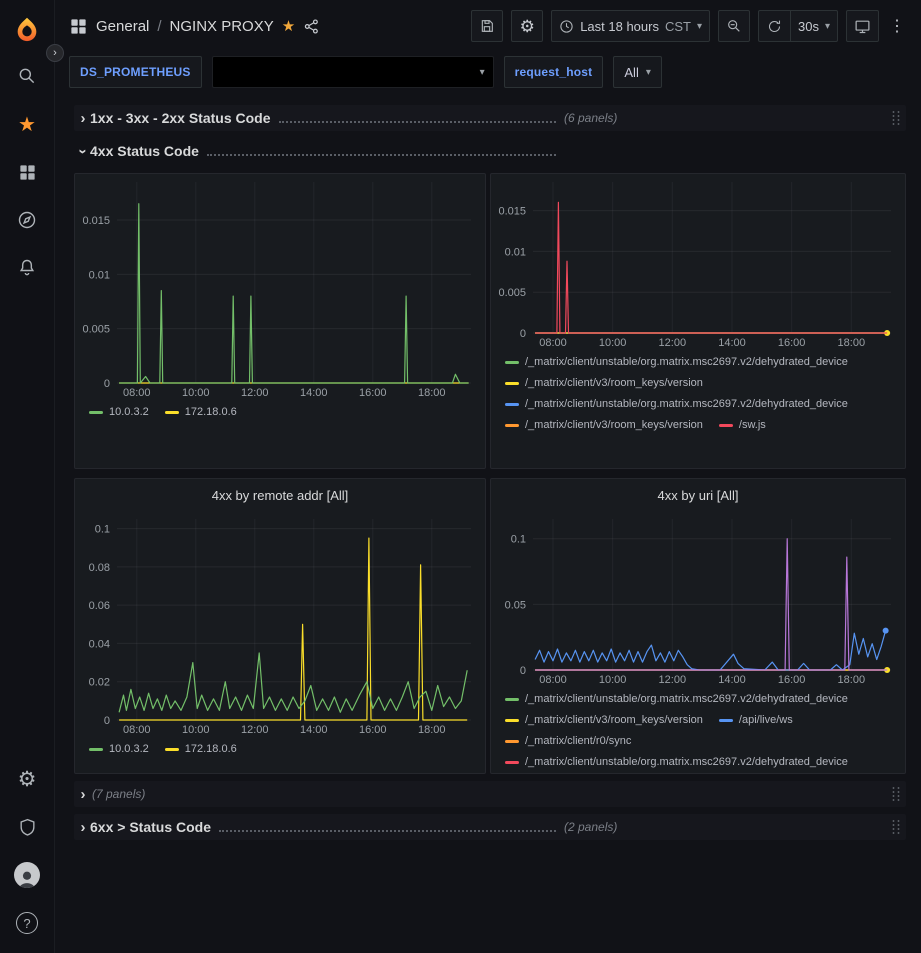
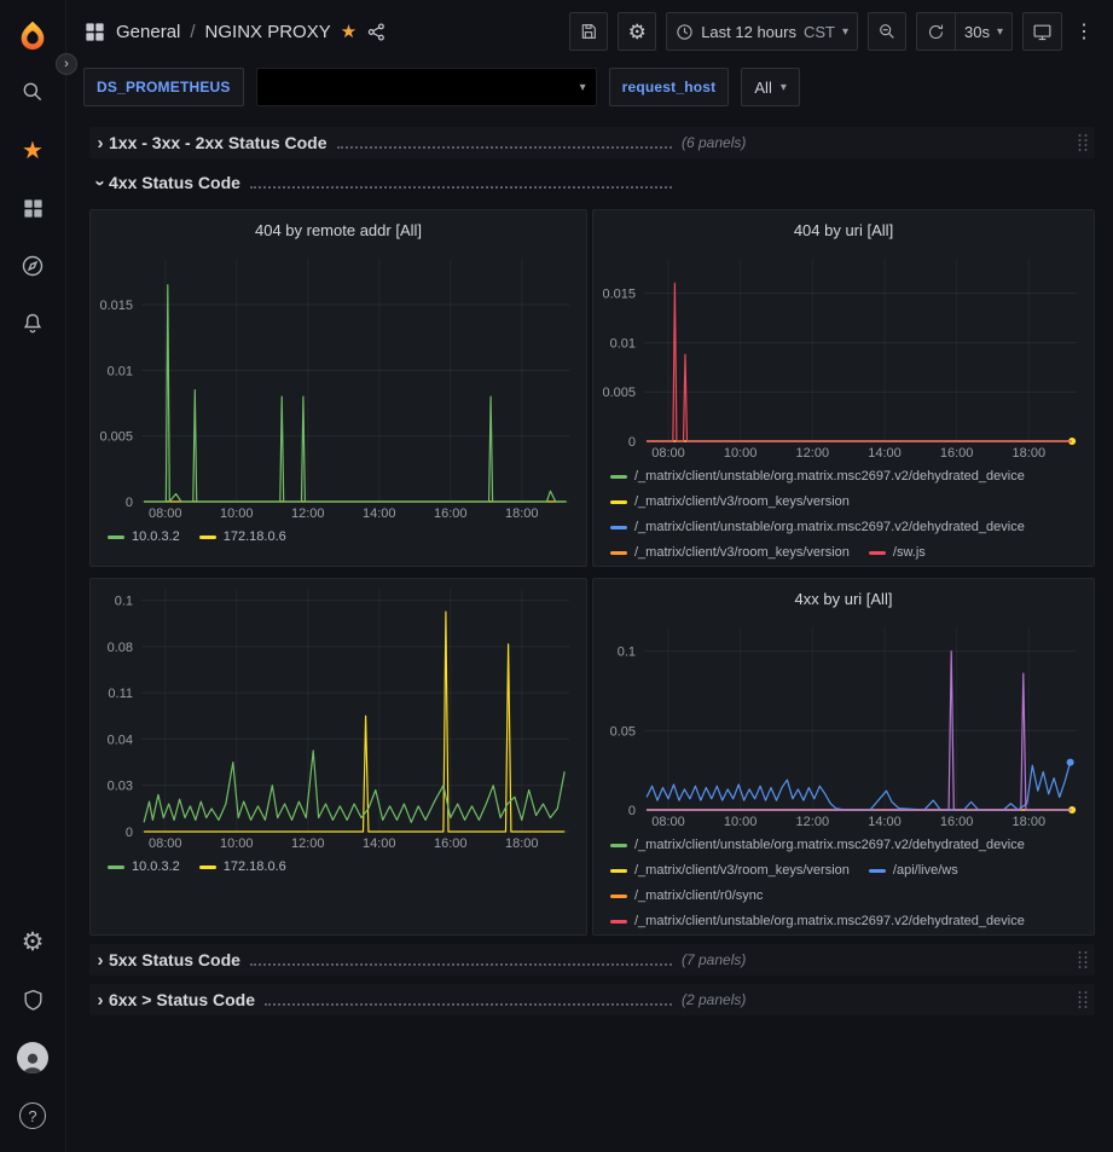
  ★
  ⚙
  ?
  ›
  General
  /
  NGINX PROXY
  ★
  ⚙
- Last 18 hours
+ Last 12 hours
  CST
  ▾
  30s
  ▾
  ⋮
  DS_PROMETHEUS
  ▾
  request_host
  All
  ▾
  ›
  1xx - 3xx - 2xx Status Code
  (6 panels)
  4xx Status Code
+ 404 by remote addr [All]
  08:00
  10:00
  12:00
  14:00
  16:00
  18:00
  0
  0.005
  0.01
  0.015
  10.0.3.2
  172.18.0.6
+ 404 by uri [All]
  08:00
  10:00
  12:00
  14:00
  16:00
  18:00
  0
  0.005
  0.01
  0.015
  /_matrix/client/unstable/org.matrix.msc2697.v2/dehydrated_device
  /_matrix/client/v3/room_keys/version
  /_matrix/client/unstable/org.matrix.msc2697.v2/dehydrated_device
  /_matrix/client/v3/room_keys/version
  /sw.js
- 4xx by remote addr [All]
  08:00
  10:00
  12:00
  14:00
  16:00
  18:00
  0
- 0.02
+ 0.03
  0.04
- 0.06
+ 0.11
  0.08
  0.1
  10.0.3.2
  172.18.0.6
  4xx by uri [All]
  08:00
  10:00
  12:00
  14:00
  16:00
  18:00
  0
  0.05
  0.1
  /_matrix/client/unstable/org.matrix.msc2697.v2/dehydrated_device
  /_matrix/client/v3/room_keys/version
  /api/live/ws
  /_matrix/client/r0/sync
  /_matrix/client/unstable/org.matrix.msc2697.v2/dehydrated_device
  ›
+ 5xx Status Code
  (7 panels)
  ›
  6xx > Status Code
  (2 panels)
